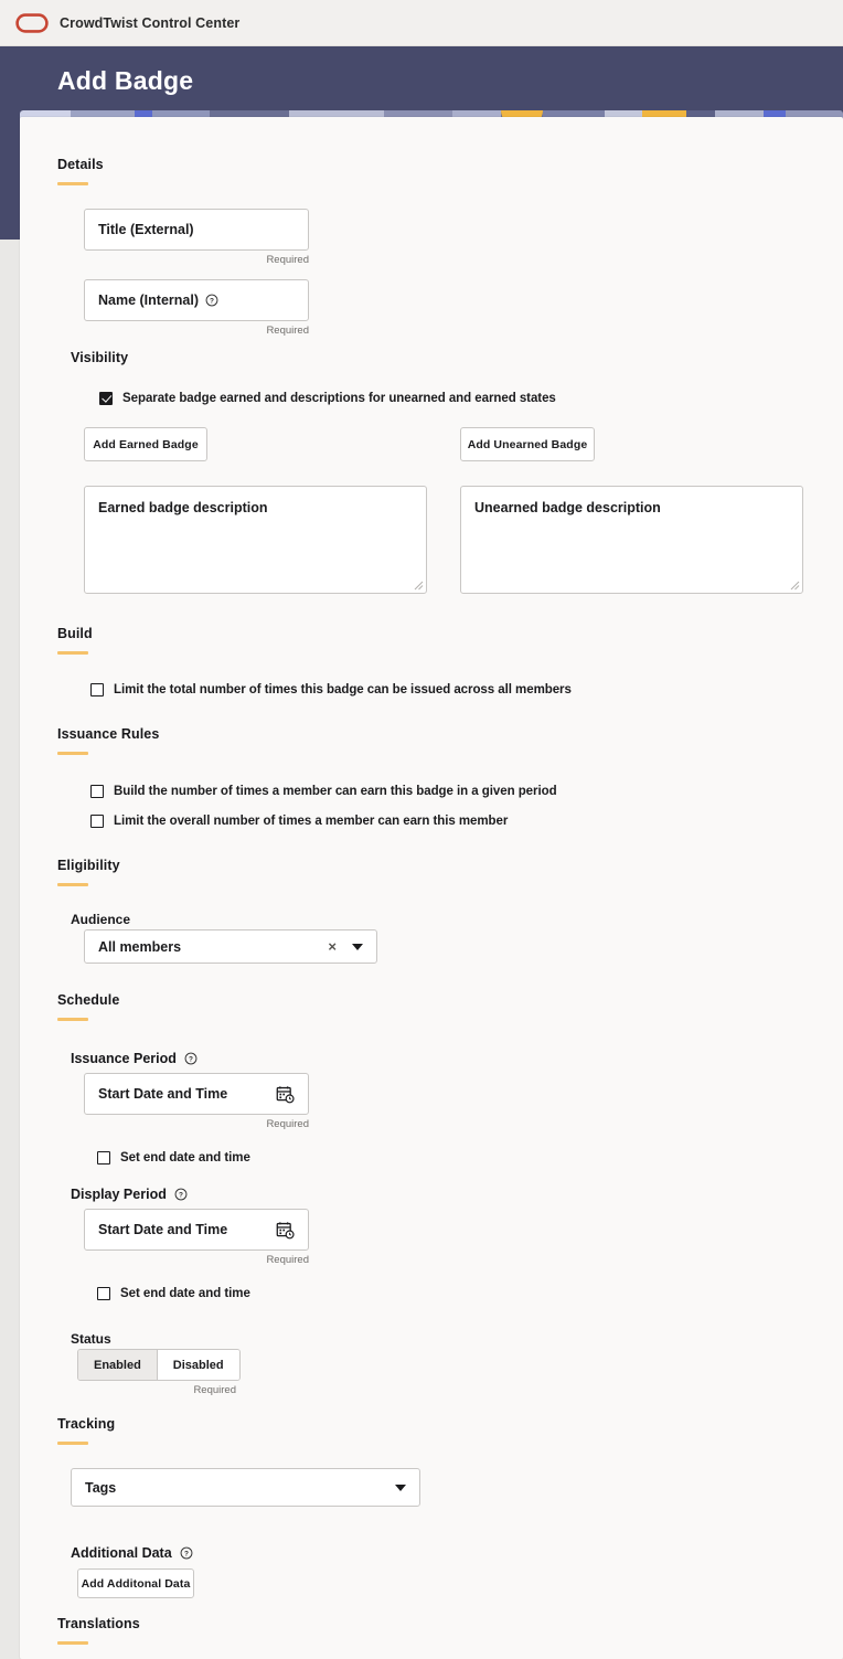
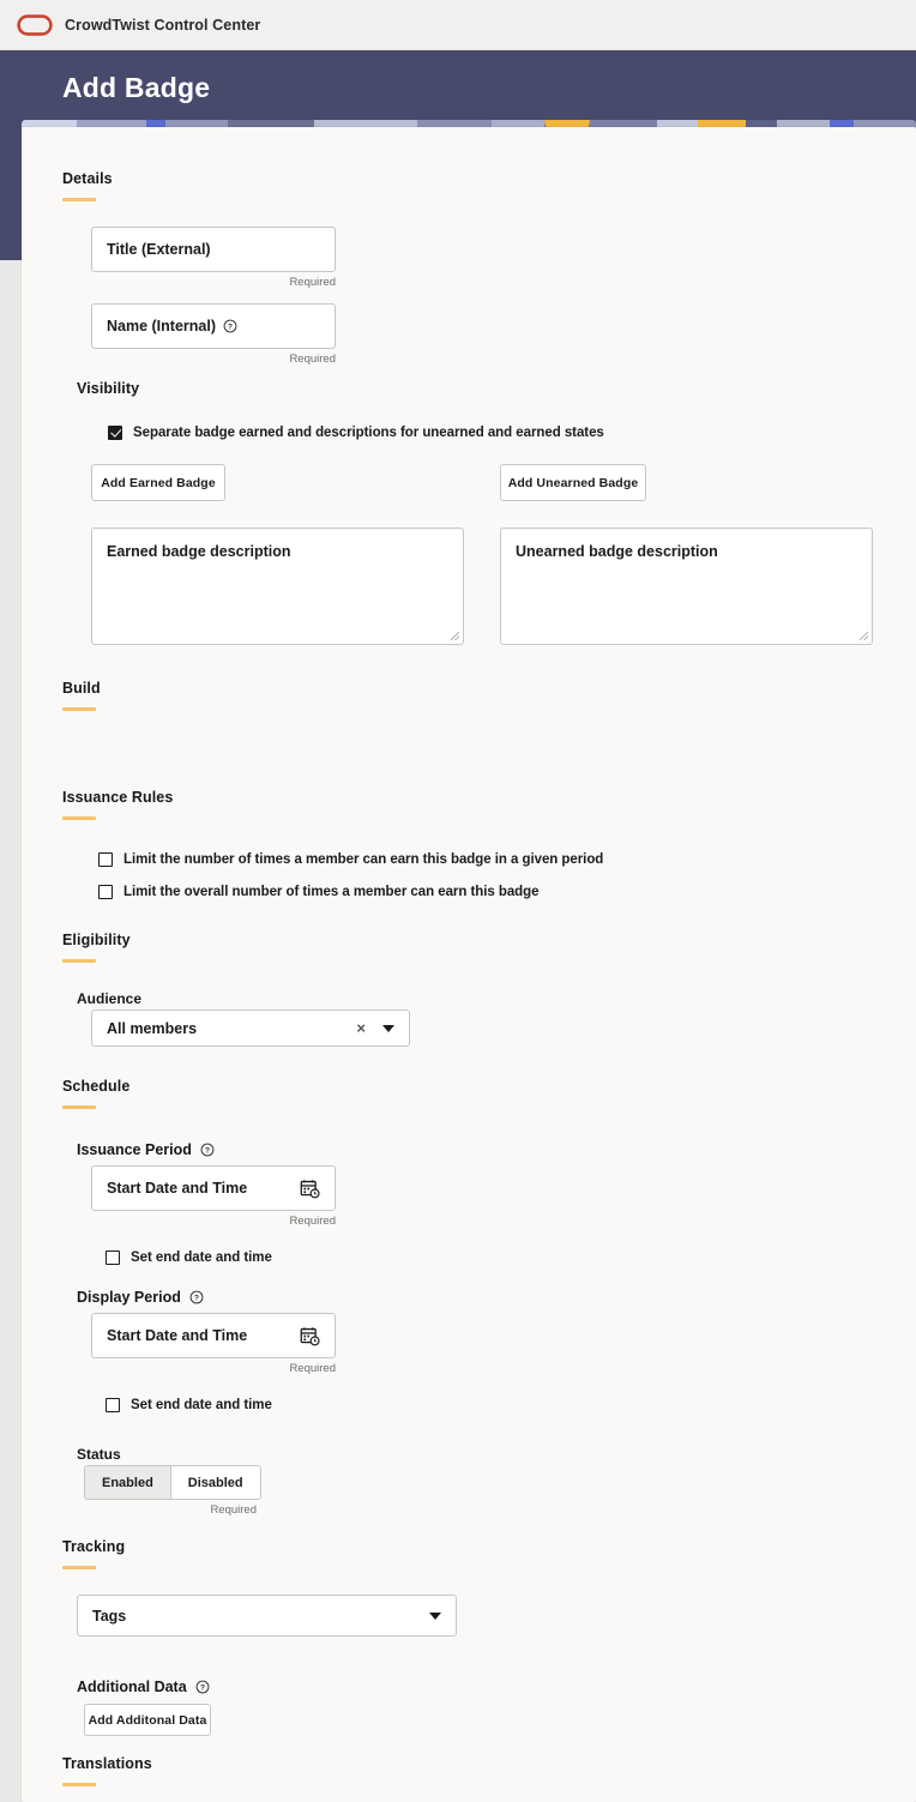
  CrowdTwist Control Center
  Add Badge
  Details
  Title (External)
  Required
  Name (Internal)
  Required
  Visibility
  Separate badge earned and descriptions for unearned and earned states
  Add Earned Badge
  Add Unearned Badge
  Earned badge description
  Unearned badge description
  Build
- Limit the total number of times this badge can be issued across all members
  Issuance Rules
- Build the number of times a member can earn this badge in a given period
+ Limit the number of times a member can earn this badge in a given period
- Limit the overall number of times a member can earn this member
+ Limit the overall number of times a member can earn this badge
  Eligibility
  Audience
  All members
  ×
  Schedule
  Issuance Period
  Start Date and Time
  Required
  Set end date and time
  Display Period
  Start Date and Time
  Required
  Set end date and time
  Status
  Enabled
  Disabled
  Required
  Tracking
  Tags
  Additional Data
  Add Additonal Data
  Translations
